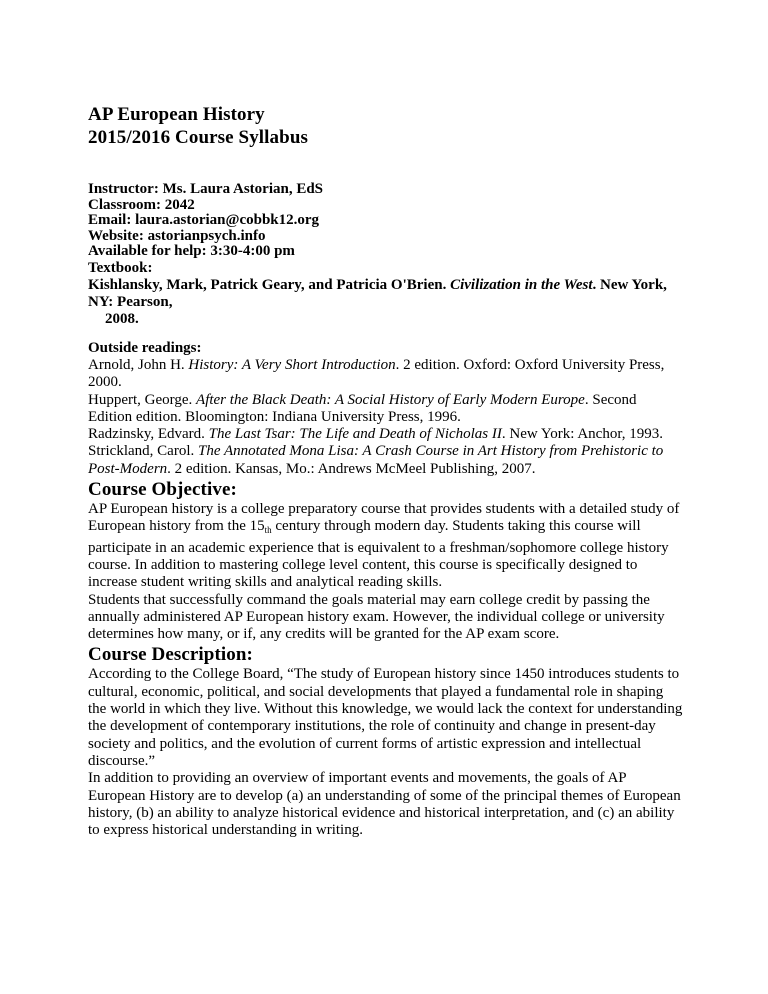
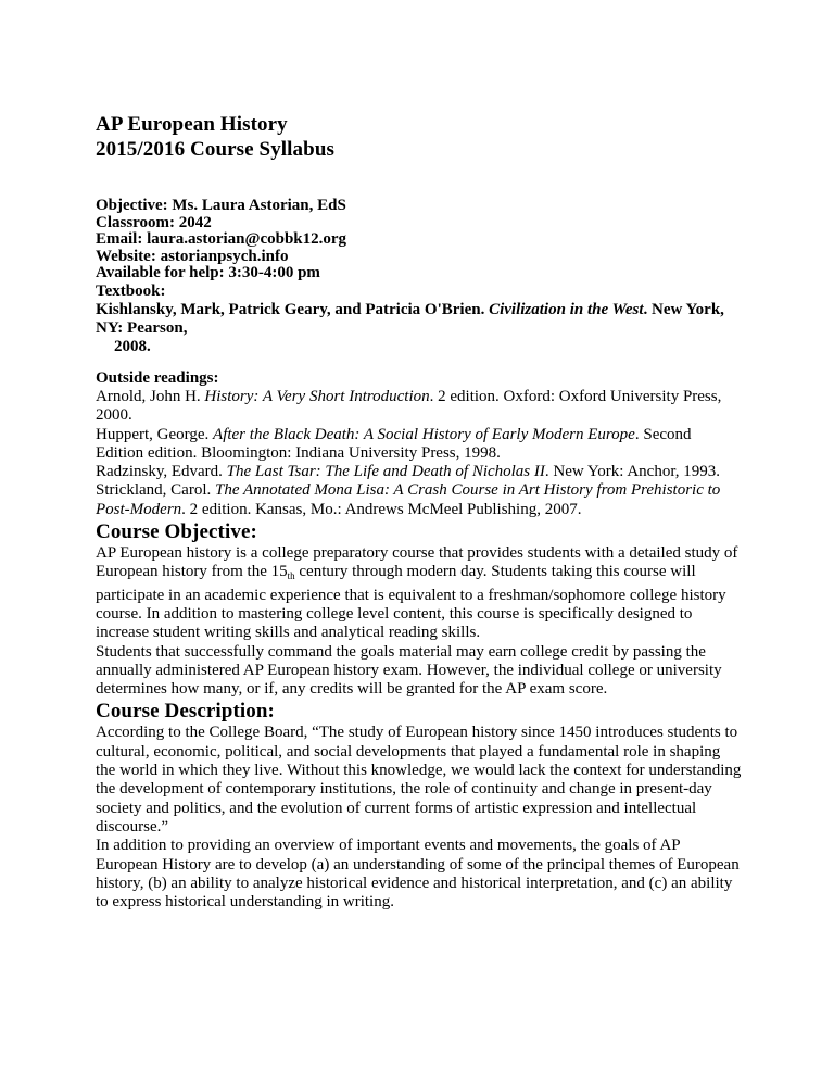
  AP European History
  2015/2016 Course Syllabus
- Instructor: Ms. Laura Astorian, EdS
+ Objective: Ms. Laura Astorian, EdS
  Classroom: 2042
  Email: laura.astorian@cobbk12.org
  Website: astorianpsych.info
  Available for help: 3:30-4:00 pm
  Textbook:
  Kishlansky, Mark, Patrick Geary, and Patricia O'Brien. Civilization in the West. New York, NY: Pearson,
  2008.
  Outside readings:
  Arnold, John H. History: A Very Short Introduction. 2 edition. Oxford: Oxford University Press, 2000.
- Huppert, George. After the Black Death: A Social History of Early Modern Europe. Second Edition edition. Bloomington: Indiana University Press, 1996.
+ Huppert, George. After the Black Death: A Social History of Early Modern Europe. Second Edition edition. Bloomington: Indiana University Press, 1998.
  Radzinsky, Edvard. The Last Tsar: The Life and Death of Nicholas II. New York: Anchor, 1993.
  Strickland, Carol. The Annotated Mona Lisa: A Crash Course in Art History from Prehistoric to Post-Modern. 2 edition. Kansas, Mo.: Andrews McMeel Publishing, 2007.
  Course Objective:
  AP European history is a college preparatory course that provides students with a detailed study of European history from the 15th century through modern day. Students taking this course will participate in an academic experience that is equivalent to a freshman/sophomore college history course. In addition to mastering college level content, this course is specifically designed to increase student writing skills and analytical reading skills.
  Students that successfully command the goals material may earn college credit by passing the annually administered AP European history exam. However, the individual college or university determines how many, or if, any credits will be granted for the AP exam score.
  Course Description:
  According to the College Board, “The study of European history since 1450 introduces students to cultural, economic, political, and social developments that played a fundamental role in shaping the world in which they live. Without this knowledge, we would lack the context for understanding the development of contemporary institutions, the role of continuity and change in present-day society and politics, and the evolution of current forms of artistic expression and intellectual discourse.”
  In addition to providing an overview of important events and movements, the goals of AP European History are to develop (a) an understanding of some of the principal themes of European history, (b) an ability to analyze historical evidence and historical interpretation, and (c) an ability to express historical understanding in writing.
